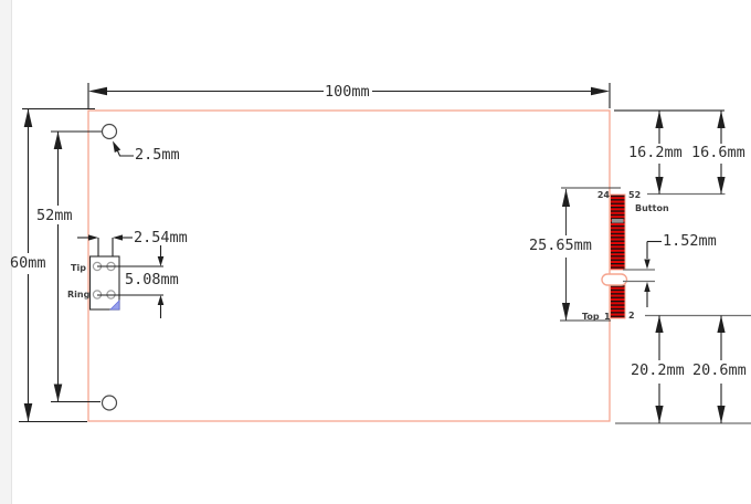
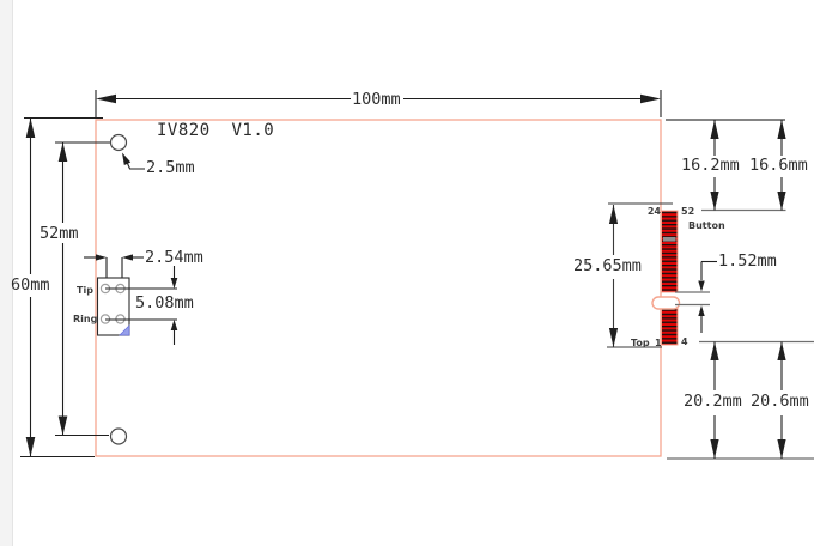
+ IV820 V1.0
  100mm
  60mm
  52mm
  2.5mm
  2.54mm
  5.08mm
  25.65mm
  16.2mm
  16.6mm
  1.52mm
  20.2mm
  20.6mm
  Tip
  Ring
  24
  52
  Button
  Top
  1
- 2
+ 4
